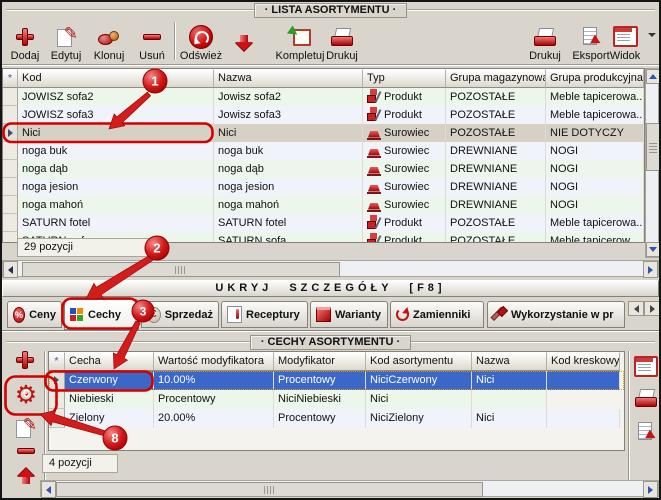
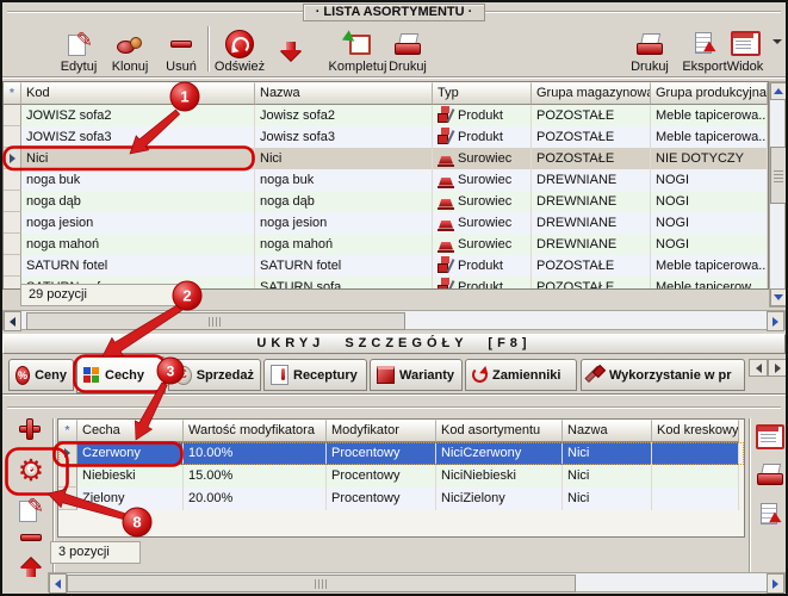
  · LISTA ASORTYMENTU ·
- Dodaj
  Edytuj
  Klonuj
  Usuń
  Odśwież
  Kompletuj
  Drukuj
  Drukuj
  Eksport
  Widok
  *
  Kod
  Nazwa
  Typ
  Grupa magazynow
  Grupa produkcyjna
  JOWISZ sofa2
  Jowisz sofa2
  Produkt
  POZOSTAŁE
  Meble tapicerowa..
  JOWISZ sofa3
  Jowisz sofa3
  Produkt
  POZOSTAŁE
  Meble tapicerowa..
  Nici
  Nici
  Surowiec
  POZOSTAŁE
  NIE DOTYCZY
  noga buk
  noga buk
  Surowiec
  DREWNIANE
  NOGI
  noga dąb
  noga dąb
  Surowiec
  DREWNIANE
  NOGI
  noga jesion
  noga jesion
  Surowiec
  DREWNIANE
  NOGI
  noga mahoń
  noga mahoń
  Surowiec
  DREWNIANE
  NOGI
  SATURN fotel
  SATURN fotel
  Produkt
  POZOSTAŁE
  Meble tapicerowa..
  SATURN sofa
  Produkt
  POZOSTAŁE
  Meble tapicerow...
  29 pozycji
  UKRYJ SZCZEGÓŁY [F8]
  Ceny
  Cechy
  Sprzedaż
  Receptury
  Warianty
  Zamienniki
  Wykorzystanie w pr
- · CECHY ASORTYMENTU ·
  *
  Cecha
  Wartość modyfikatora
  Modyfikator
  Kod asortymentu
  Nazwa
  Kod kreskowy
  Czerwony
  10.00%
  Procentowy
  NiciCzerwony
  Nici
  Niebieski
+ 15.00%
  Procentowy
  NiciNiebieski
  Nici
  Zielony
  20.00%
  Procentowy
  NiciZielony
  Nici
- 4 pozycji
+ 3 pozycji
  1
  2
  3
  8
